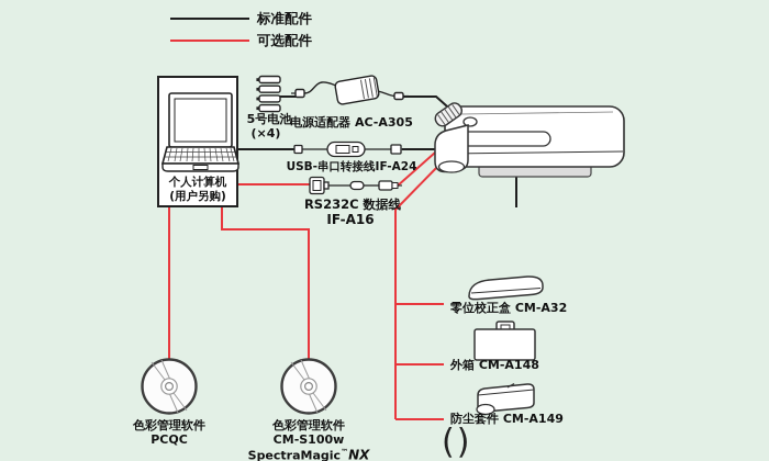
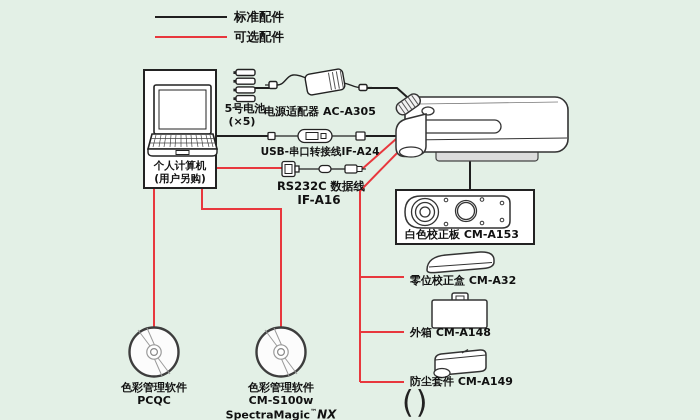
  标准配件
  可选配件
  个人计算机
  (用户另购)
  5号电池
- (×4)
+ (×5)
  电源适配器 AC-A305
  USB-串口转接线IF-A24
  RS232C 数据线
  IF-A16
+ 白色校正板 CM-A153
  零位校正盒 CM-A32
  外箱 CM-A148
  防尘套件 CM-A149
  (
  )
  色彩管理软件
  PCQC
  色彩管理软件
  CM-S100w
  SpectraMagic™NX
